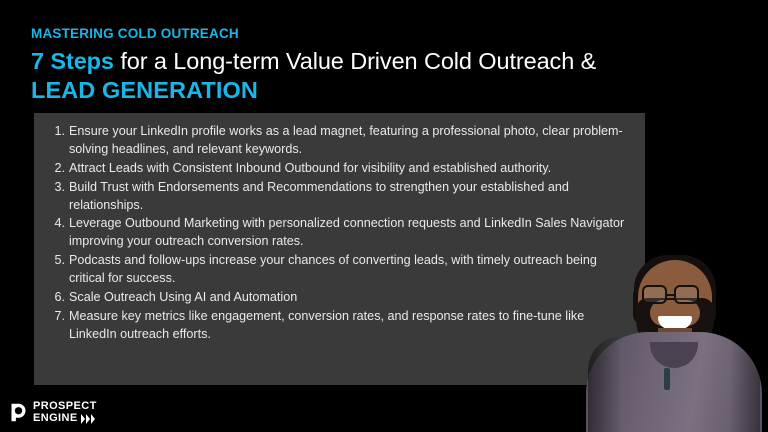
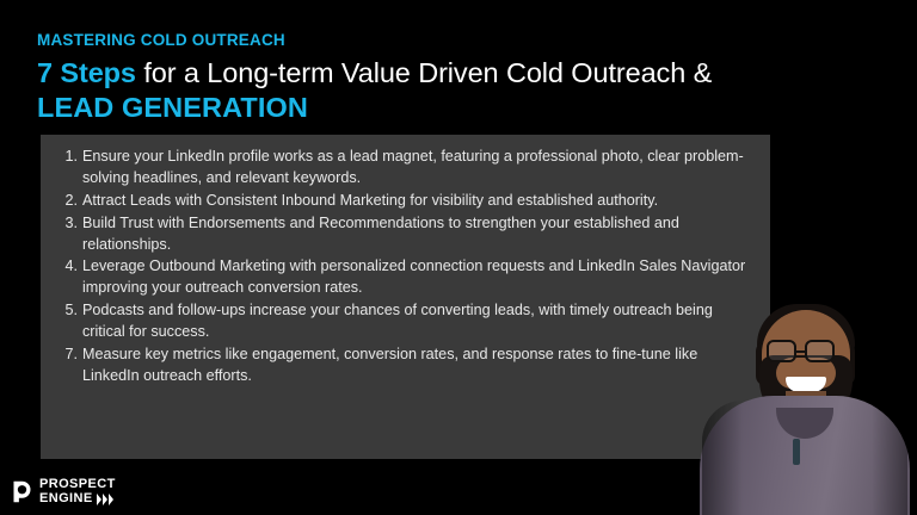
  MASTERING COLD OUTREACH
  7 Steps for a Long-term Value Driven Cold Outreach &
  LEAD GENERATION
  1.
  Ensure your LinkedIn profile works as a lead magnet, featuring a professional photo, clear problem-solving headlines, and relevant keywords.
  2.
- Attract Leads with Consistent Inbound Outbound for visibility and established authority.
+ Attract Leads with Consistent Inbound Marketing for visibility and established authority.
  3.
  Build Trust with Endorsements and Recommendations to strengthen your established and relationships.
  4.
  Leverage Outbound Marketing with personalized connection requests and LinkedIn Sales Navigator improving your outreach conversion rates.
  5.
  Podcasts and follow-ups increase your chances of converting leads, with timely outreach being critical for success.
- 6.
- Scale Outreach Using AI and Automation
  7.
  Measure key metrics like engagement, conversion rates, and response rates to fine-tune like LinkedIn outreach efforts.
  PROSPECT
  ENGINE
